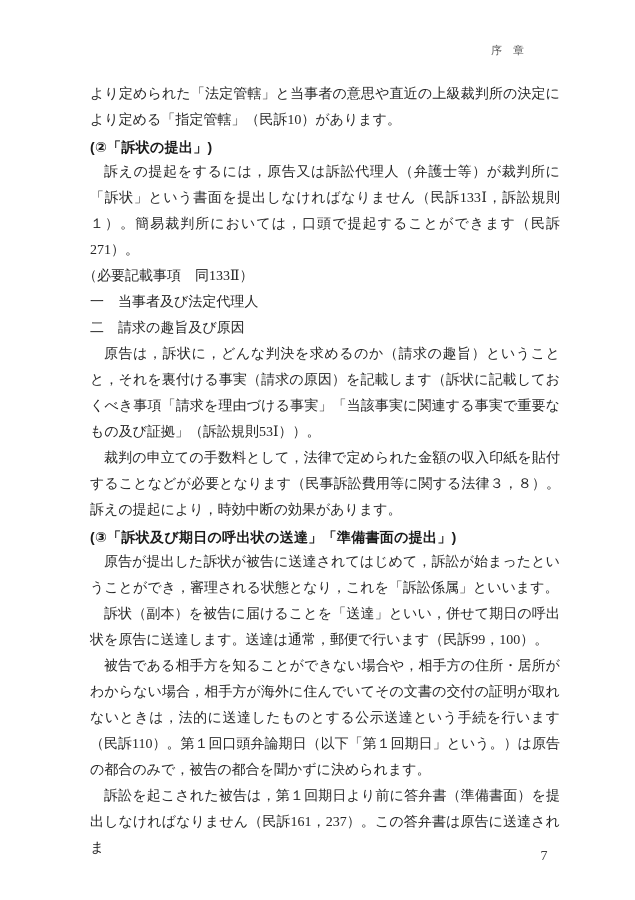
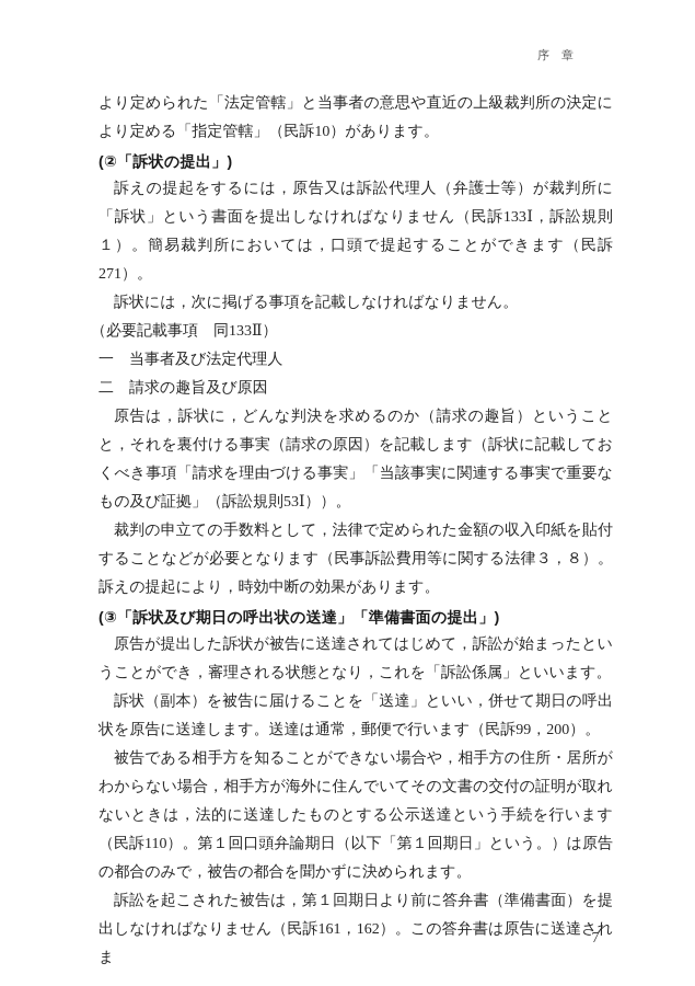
  序 章
  より定められた「法定管轄」と当事者の意思や直近の上級裁判所の決定により定める「指定管轄」（民訴10）があります。
  (②「訴状の提出」)
  訴えの提起をするには，原告又は訴訟代理人（弁護士等）が裁判所に「訴状」という書面を提出しなければなりません（民訴133Ⅰ，訴訟規則１）。簡易裁判所においては，口頭で提起することができます（民訴271）。
+ 訴状には，次に掲げる事項を記載しなければなりません。
  （必要記載事項 同133Ⅱ）
  一 当事者及び法定代理人
  二 請求の趣旨及び原因
  原告は，訴状に，どんな判決を求めるのか（請求の趣旨）ということと，それを裏付ける事実（請求の原因）を記載します（訴状に記載しておくべき事項「請求を理由づける事実」「当該事実に関連する事実で重要なもの及び証拠」（訴訟規則53Ⅰ））。
  裁判の申立ての手数料として，法律で定められた金額の収入印紙を貼付することなどが必要となります（民事訴訟費用等に関する法律３，８）。訴えの提起により，時効中断の効果があります。
  (③「訴状及び期日の呼出状の送達」「準備書面の提出」)
  原告が提出した訴状が被告に送達されてはじめて，訴訟が始まったということができ，審理される状態となり，これを「訴訟係属」といいます。
- 訴状（副本）を被告に届けることを「送達」といい，併せて期日の呼出状を原告に送達します。送達は通常，郵便で行います（民訴99，100）。
+ 訴状（副本）を被告に届けることを「送達」といい，併せて期日の呼出状を原告に送達します。送達は通常，郵便で行います（民訴99，200）。
  被告である相手方を知ることができない場合や，相手方の住所・居所がわからない場合，相手方が海外に住んでいてその文書の交付の証明が取れないときは，法的に送達したものとする公示送達という手続を行います（民訴110）。第１回口頭弁論期日（以下「第１回期日」という。）は原告の都合のみで，被告の都合を聞かずに決められます。
- 訴訟を起こされた被告は，第１回期日より前に答弁書（準備書面）を提出しなければなりません（民訴161，237）。この答弁書は原告に送達されま
+ 訴訟を起こされた被告は，第１回期日より前に答弁書（準備書面）を提出しなければなりません（民訴161，162）。この答弁書は原告に送達されま
  7
